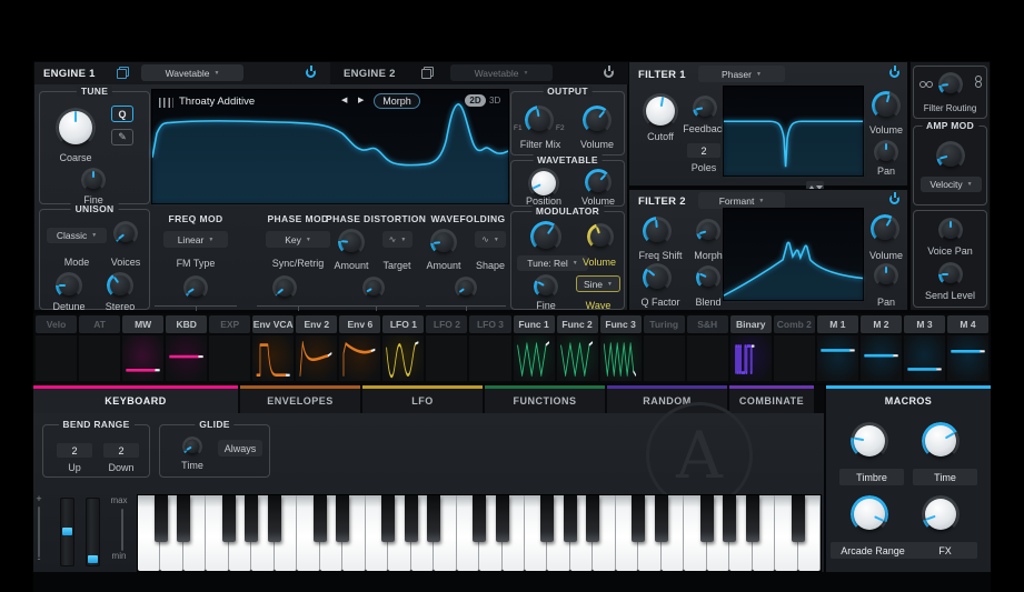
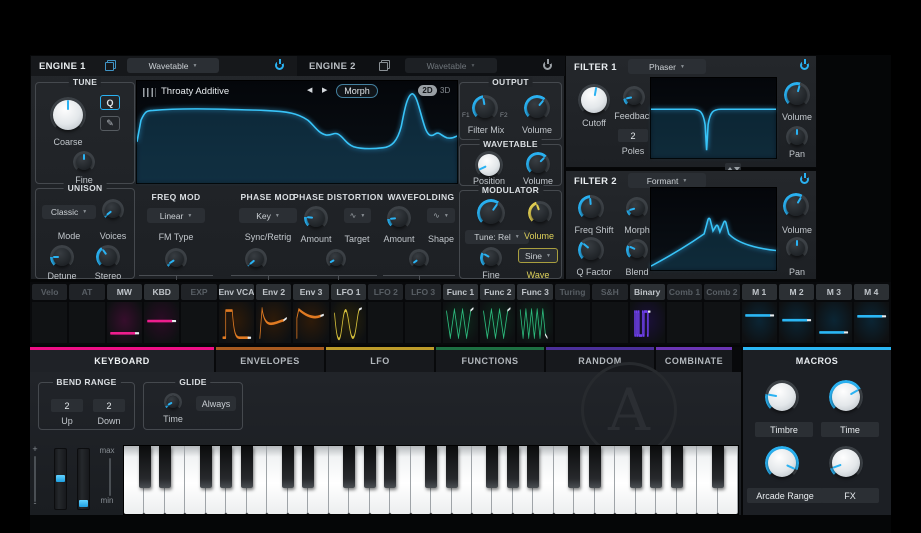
  ENGINE 1
  Wavetable
  ENGINE 2
  Wavetable
  TUNE
  Coarse
  Q
  ✎
  Fine
  Throaty Additive
  Morph
  2D
  3D
  OUTPUT
  Filter Mix
  Volume
  WAVETABLE
  Pition
  Volume
  MODULATOR
  Tune: Rel
  Volume
  Fine
  Sine
  Wave
  UNISON
  Classic
  Mode
  Voices
  Detune
  Stereo
  FREQ MOD
  Linear
  FM Type
  PHASE MOD
  Key
  Sync/Retrig
  PHASE DISTORTION
  ∿
  Amount
  Target
  WAVEFOLDING
  ∿
  Amount
  Shape
  FILTER 1
  Phaser
  Cutoff
  Feedbac
  2
  Poles
  Volume
  Pan
  FILTER 2
  Formant
  Freq Shift
  Morph
  Q Factor
  Blend
  Volume
  Pan
- Filter Routing
- AMP MOD
- Velocity
- Voice Pan
- Send Level
  Velo
  AT
  MW
  KBD
  EXP
  Env VCA
  Env 2
- Env 6
+ Env 3
  LFO 1
  LFO 2
  LFO 3
  Func 1
  Func 2
  Func 3
  Turing
  S&H
  Binary
+ Comb 1
  Comb 2
  M 1
  M 2
  M 3
  M 4
  KEYBOARD
  ENVELOPES
  LFO
  FUNCTIONS
  RANDOM
  COMBINATE
  BEND RANGE
  2
  Up
  2
  Down
  GLIDE
  Time
  Always
  +
  -
  max
  min
  MACROS
  Timbre
  Time
  Arcade Range
  FX
